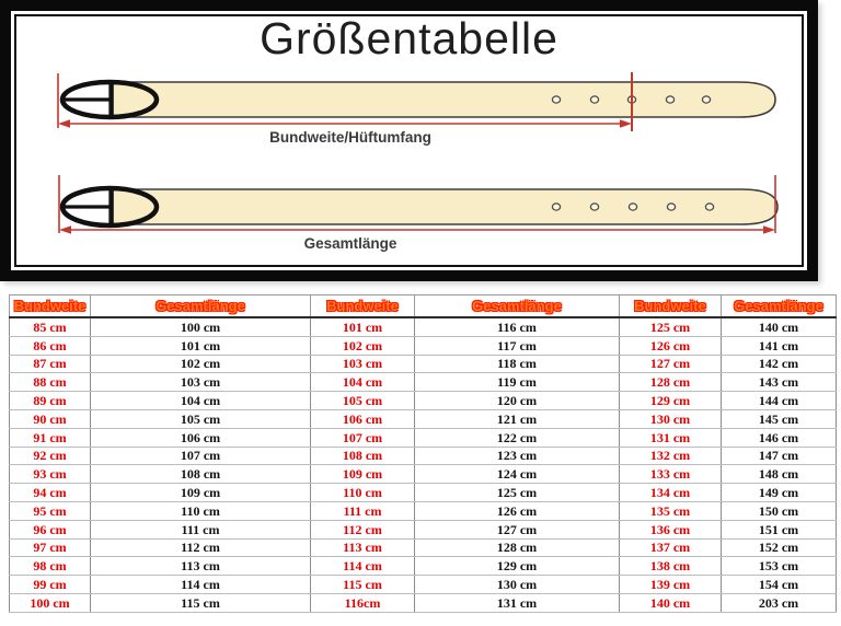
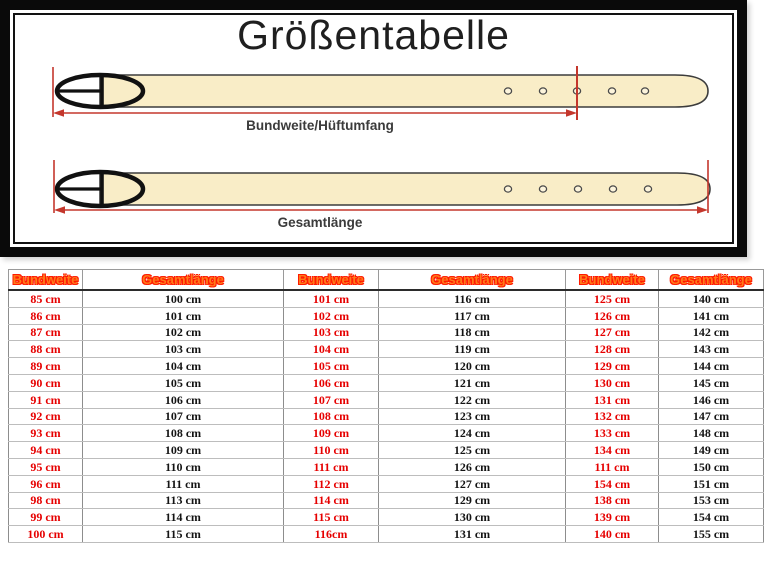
  Größentabelle
  Bundweite/Hüftumfang
  Gesamtlänge
  Bundweite	Gesamtlänge	Bundweite	Gesamtlänge	Bundweite	Gesamtlänge
  85 cm	100 cm	101 cm	116 cm	125 cm	140 cm
  86 cm	101 cm	102 cm	117 cm	126 cm	141 cm
  87 cm	102 cm	103 cm	118 cm	127 cm	142 cm
  88 cm	103 cm	104 cm	119 cm	128 cm	143 cm
  89 cm	104 cm	105 cm	120 cm	129 cm	144 cm
  90 cm	105 cm	106 cm	121 cm	130 cm	145 cm
  91 cm	106 cm	107 cm	122 cm	131 cm	146 cm
  92 cm	107 cm	108 cm	123 cm	132 cm	147 cm
  93 cm	108 cm	109 cm	124 cm	133 cm	148 cm
  94 cm	109 cm	110 cm	125 cm	134 cm	149 cm
- 95 cm	110 cm	111 cm	126 cm	135 cm	150 cm
+ 95 cm	110 cm	111 cm	126 cm	111 cm	150 cm
- 96 cm	111 cm	112 cm	127 cm	136 cm	151 cm
+ 96 cm	111 cm	112 cm	127 cm	154 cm	151 cm
- 97 cm	112 cm	113 cm	128 cm	137 cm	152 cm
  98 cm	113 cm	114 cm	129 cm	138 cm	153 cm
  99 cm	114 cm	115 cm	130 cm	139 cm	154 cm
- 100 cm	115 cm	116cm	131 cm	140 cm	203 cm
+ 100 cm	115 cm	116cm	131 cm	140 cm	155 cm
